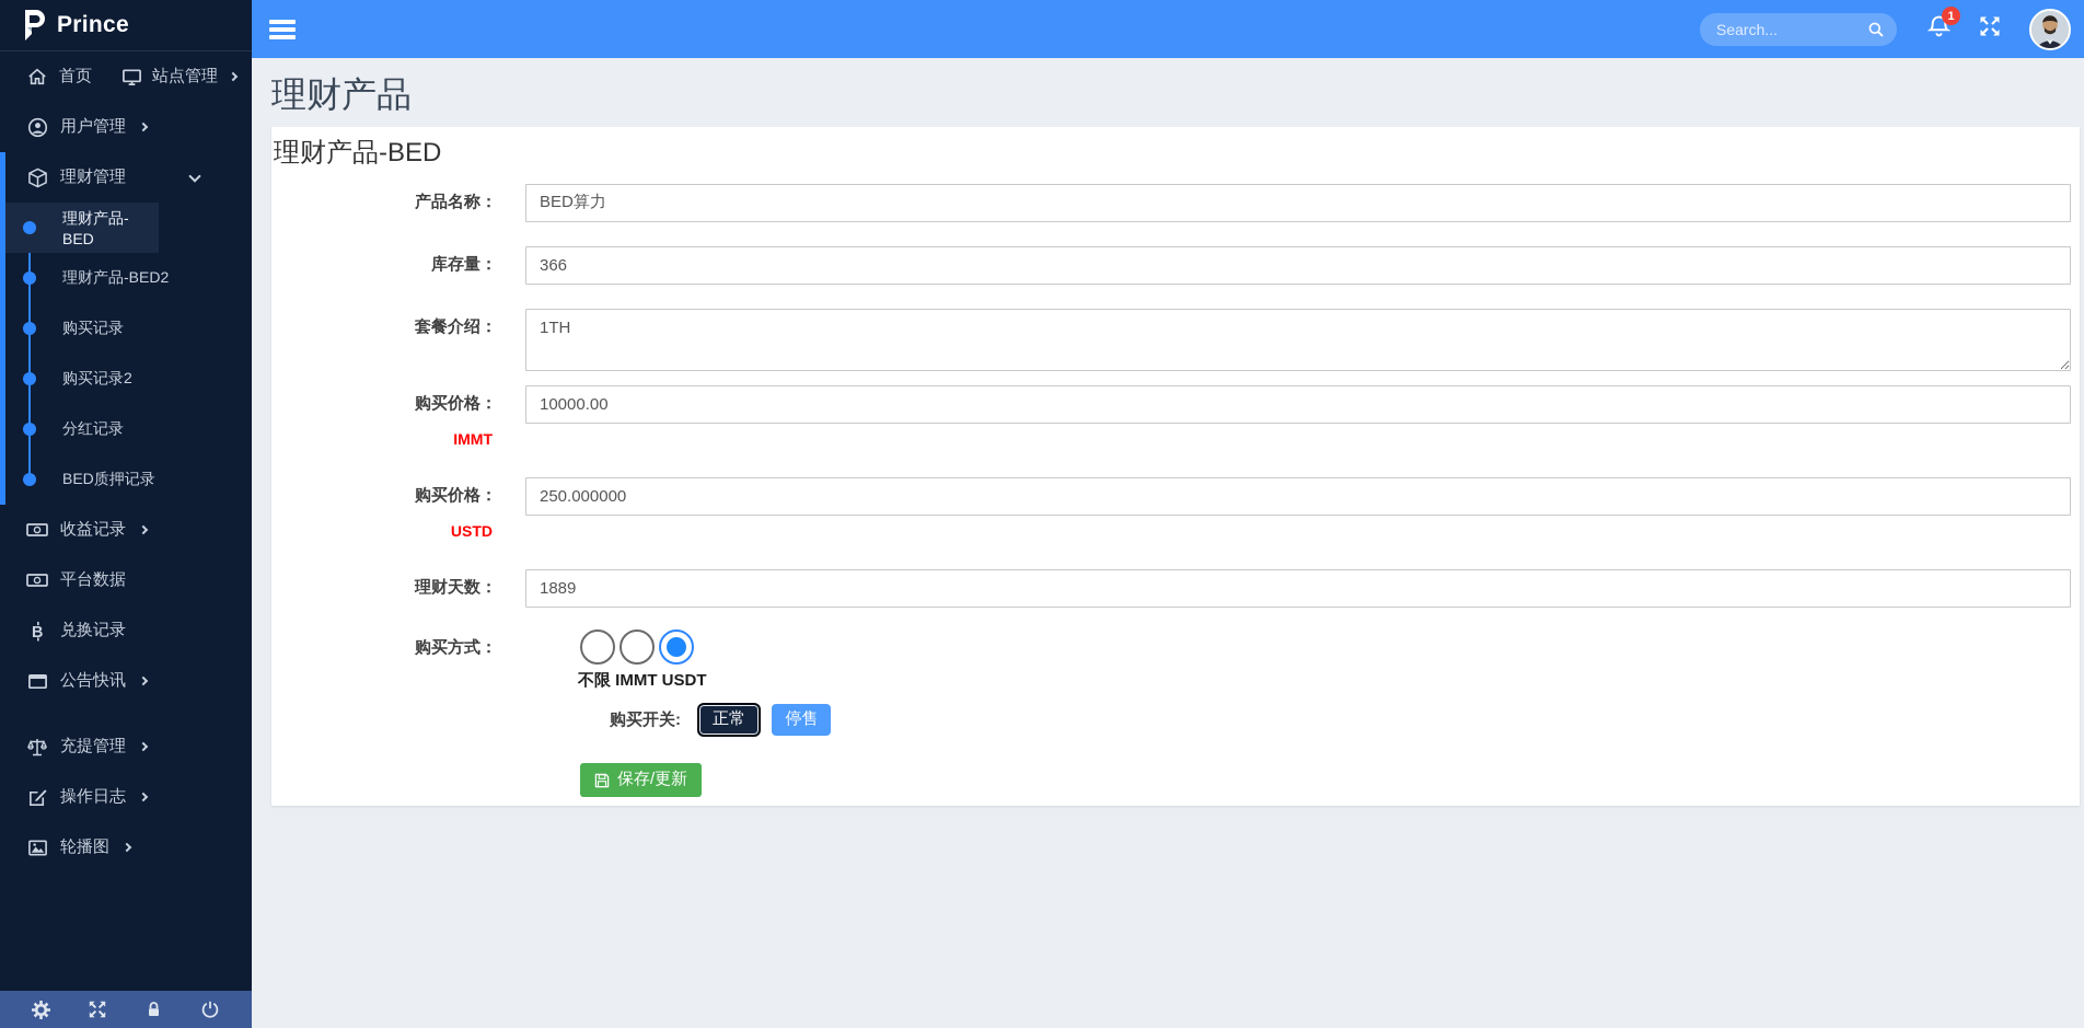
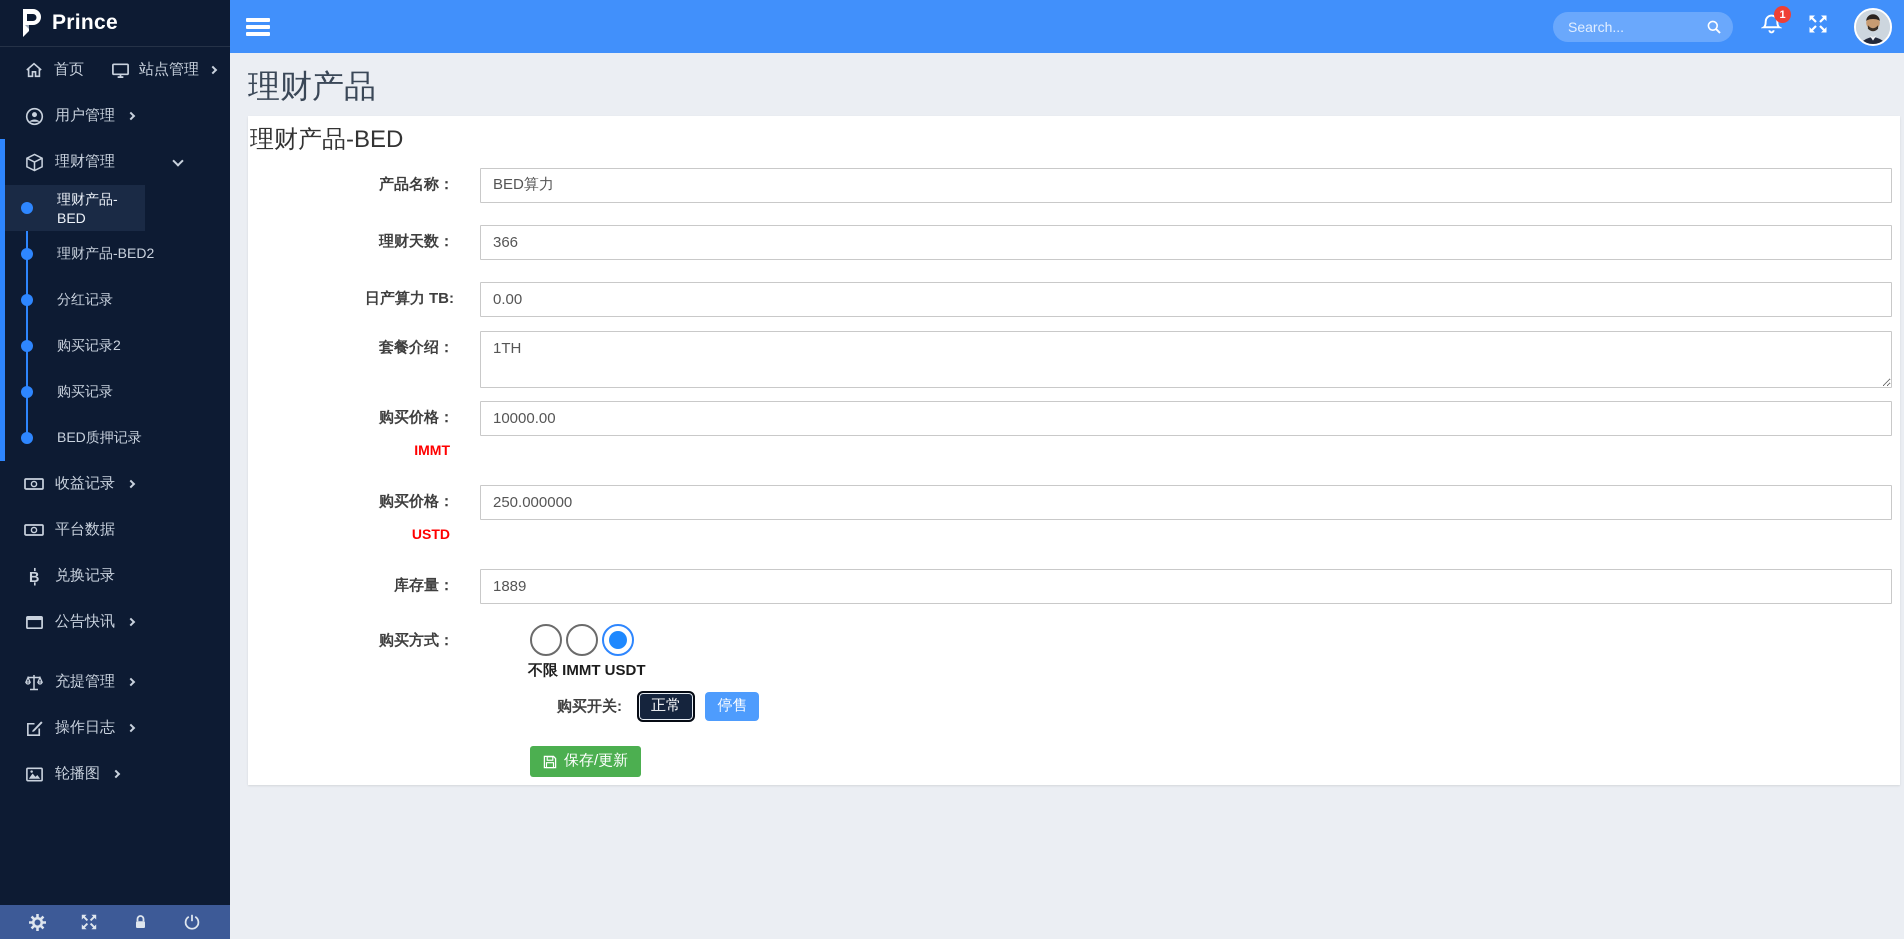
  Prince
  首页
  站点管理
  用户管理
  理财管理
  理财产品-BED
  理财产品-BED2
- 购买记录
+ 分红记录
  购买记录2
- 分红记录
+ 购买记录
  BED质押记录
  收益记录
  平台数据
  B
  兑换记录
  公告快讯
  充提管理
  操作日志
  轮播图
  Search...
  1
  理财产品
  理财产品-BED
  产品名称：
  BED算力
- 库存量：
+ 理财天数：
  366
+ 日产算力 TB:
+ 0.00
  套餐介绍：
  1TH
  购买价格：
  IMMT
  10000.00
  购买价格：
  USTD
  250.000000
- 理财天数：
+ 库存量：
  1889
  购买方式：
  不限 IMMT USDT
  购买开关:
  正常 停售
  保存/更新
